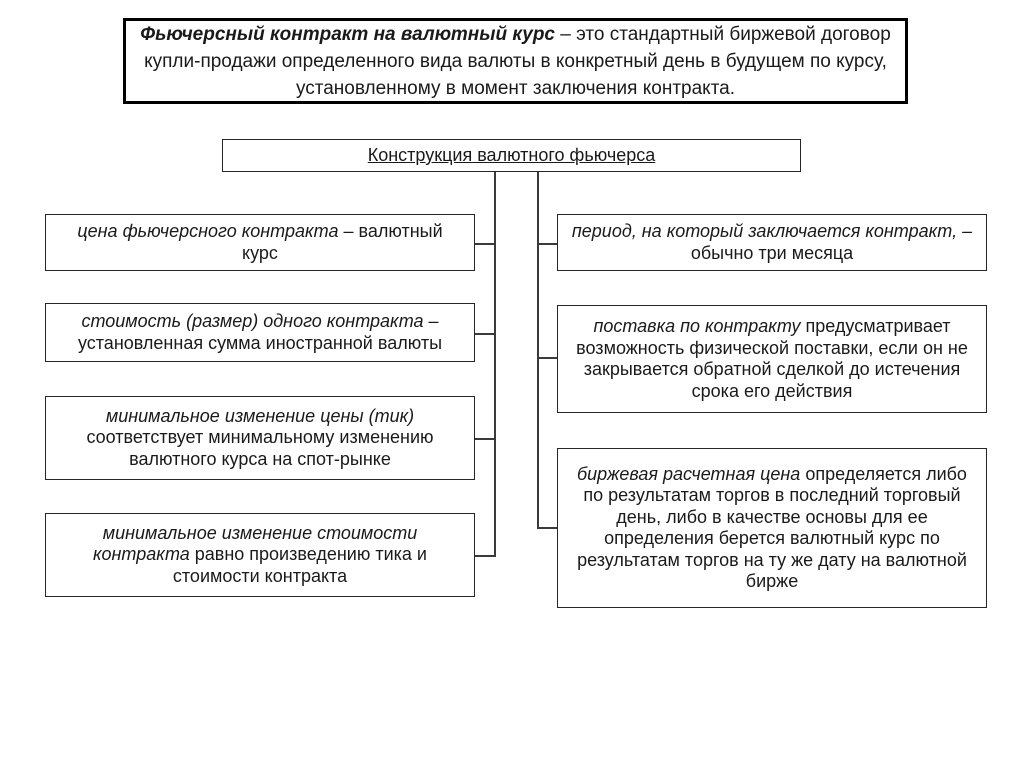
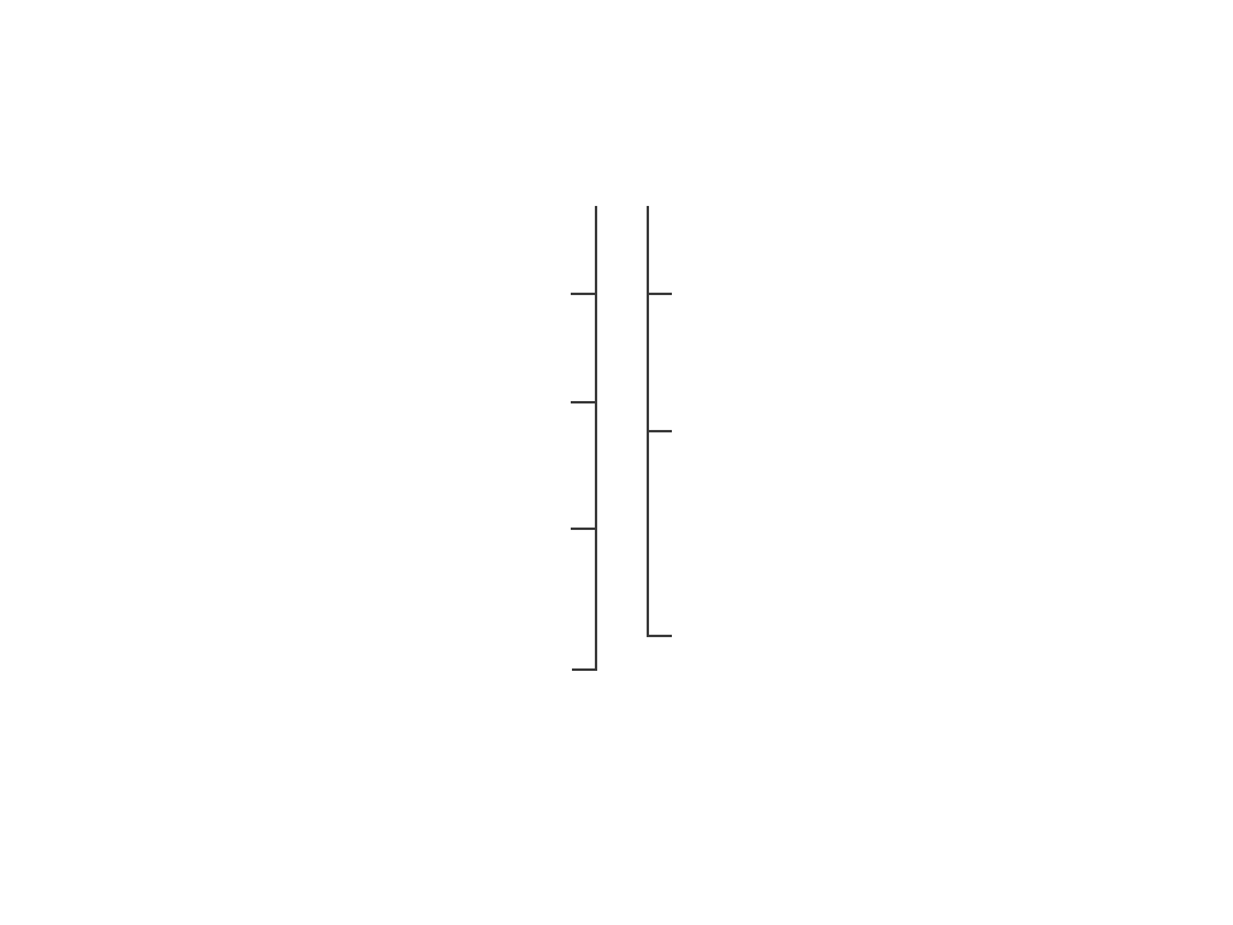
- Фьючерсный контракт на валютный курс – это стандартный биржевой договор купли-продажи определенного вида валюты в конкретный день в будущем по курсу, установленному в момент заключения контракта.
- Конструкция валютного фьючерса
- цена фьючерсного контракта – валютный курс
- стоимость (размер) одного контракта – установленная сумма иностранной валюты
- минимальное изменение цены (тик) соответствует минимальному изменению валютного курса на спот-рынке
- минимальное изменение стоимости контракта равно произведению тика и стоимости контракта
- период, на который заключается контракт, – обычно три месяца
- поставка по контракту предусматривает возможность физической поставки, если он не закрывается обратной сделкой до истечения срока его действия
- биржевая расчетная цена определяется либо по результатам торгов в последний торговый день, либо в качестве основы для ее определения берется валютный курс по результатам торгов на ту же дату на валютной бирже
